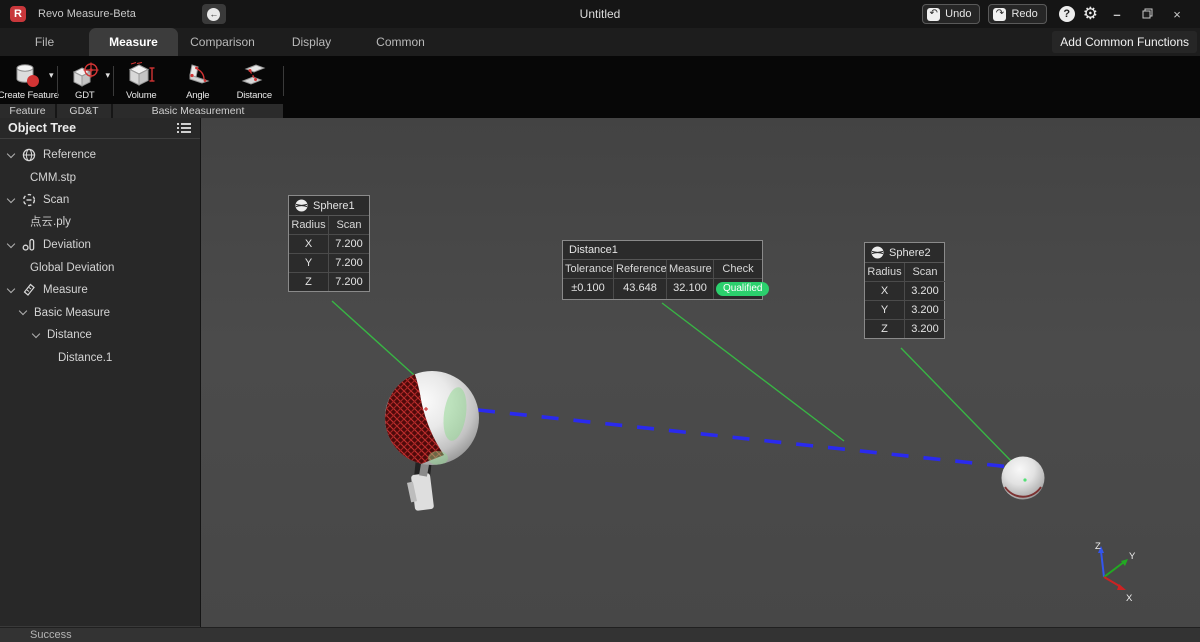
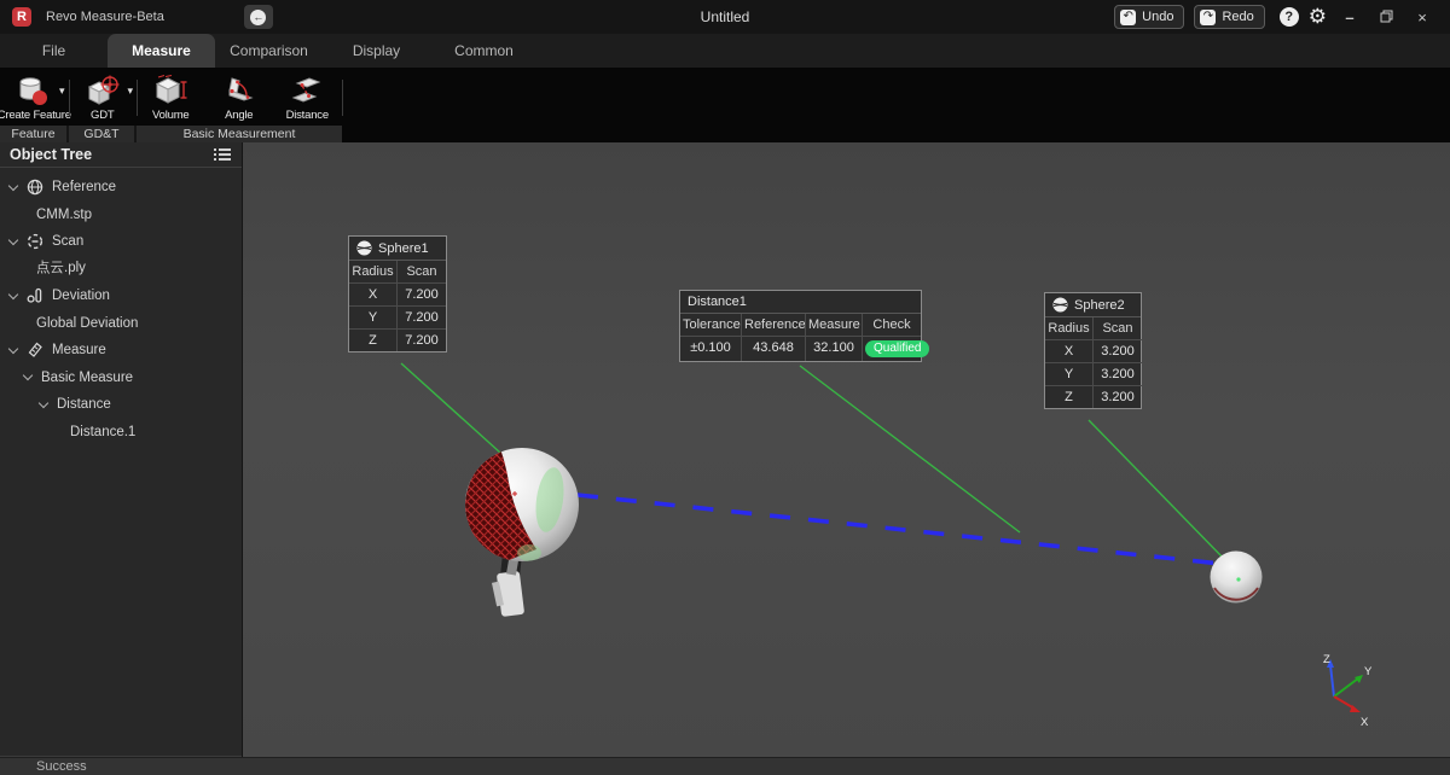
  R
  Revo Measure-Beta
  ←
  Untitled
  ↶
  Undo
  ↷
  Redo
  ?
  ⚙
  –
  ×
  File
  Measure
  Comparison
  Display
  Common
- Add Common Functions
  ▾
  Create Featur
  ▾
  GDT
  Volume
  Angle
  Distance
  Feature
  GD&T
  Basic Measurement
  Object Tree
  Reference
  CMM.stp
  Scan
  点云.ply
  Deviation
  Global Deviation
  Measure
  Basic Measure
  Distance
  Distance.1
  Z
  Y
  X
  Sphere1
  Radius
  Scan
  X
  7.200
  Y
  7.200
  Z
  7.200
  Distance1
  Tolerance
  Reference
  Measure
  Check
  ±0.100
  43.648
  32.100
  Qualified
  Sphere2
  Radius
  Scan
  X
  3.200
  Y
  3.200
  Z
  3.200
  Success
